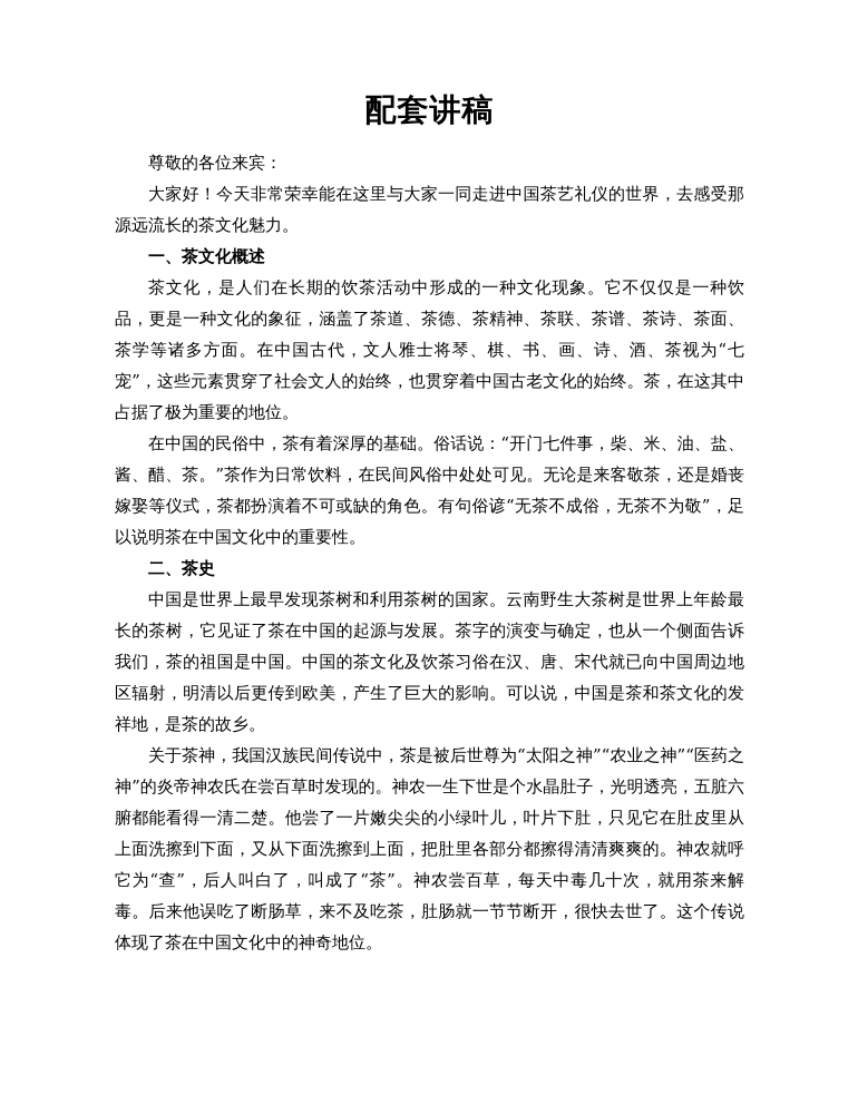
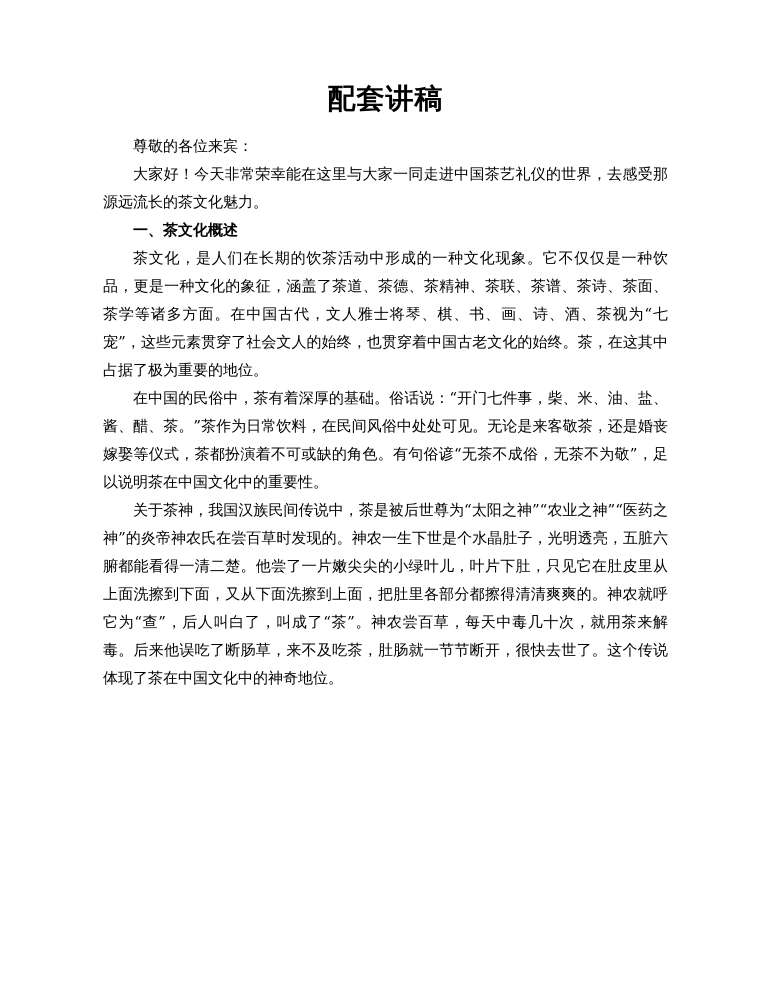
  配套讲稿
  尊敬的各位来宾：
  大家好！今天非常荣幸能在这里与大家一同走进中国茶艺礼仪的世界，去感受那源远流长的茶文化魅力。
  一、茶文化概述
  茶文化，是人们在长期的饮茶活动中形成的一种文化现象。它不仅仅是一种饮品，更是一种文化的象征，涵盖了茶道、茶德、茶精神、茶联、茶谱、茶诗、茶面、茶学等诸多方面。在中国古代，文人雅士将琴、棋、书、画、诗、酒、茶视为“七宠”，这些元素贯穿了社会文人的始终，也贯穿着中国古老文化的始终。茶，在这其中占据了极为重要的地位。
  在中国的民俗中，茶有着深厚的基础。俗话说：“开门七件事，柴、米、油、盐、酱、醋、茶。”茶作为日常饮料，在民间风俗中处处可见。无论是来客敬茶，还是婚丧嫁娶等仪式，茶都扮演着不可或缺的角色。有句俗谚“无茶不成俗，无茶不为敬”，足以说明茶在中国文化中的重要性。
- 二、茶史
- 中国是世界上最早发现茶树和利用茶树的国家。云南野生大茶树是世界上年龄最长的茶树，它见证了茶在中国的起源与发展。茶字的演变与确定，也从一个侧面告诉我们，茶的祖国是中国。中国的茶文化及饮茶习俗在汉、唐、宋代就已向中国周边地区辐射，明清以后更传到欧美，产生了巨大的影响。可以说，中国是茶和茶文化的发祥地，是茶的故乡。
  关于茶神，我国汉族民间传说中，茶是被后世尊为“太阳之神”“农业之神”“医药之神”的炎帝神农氏在尝百草时发现的。神农一生下世是个水晶肚子，光明透亮，五脏六腑都能看得一清二楚。他尝了一片嫩尖尖的小绿叶儿，叶片下肚，只见它在肚皮里从上面洗擦到下面，又从下面洗擦到上面，把肚里各部分都擦得清清爽爽的。神农就呼它为“查”，后人叫白了，叫成了“茶”。神农尝百草，每天中毒几十次，就用茶来解毒。后来他误吃了断肠草，来不及吃茶，肚肠就一节节断开，很快去世了。这个传说体现了茶在中国文化中的神奇地位。
